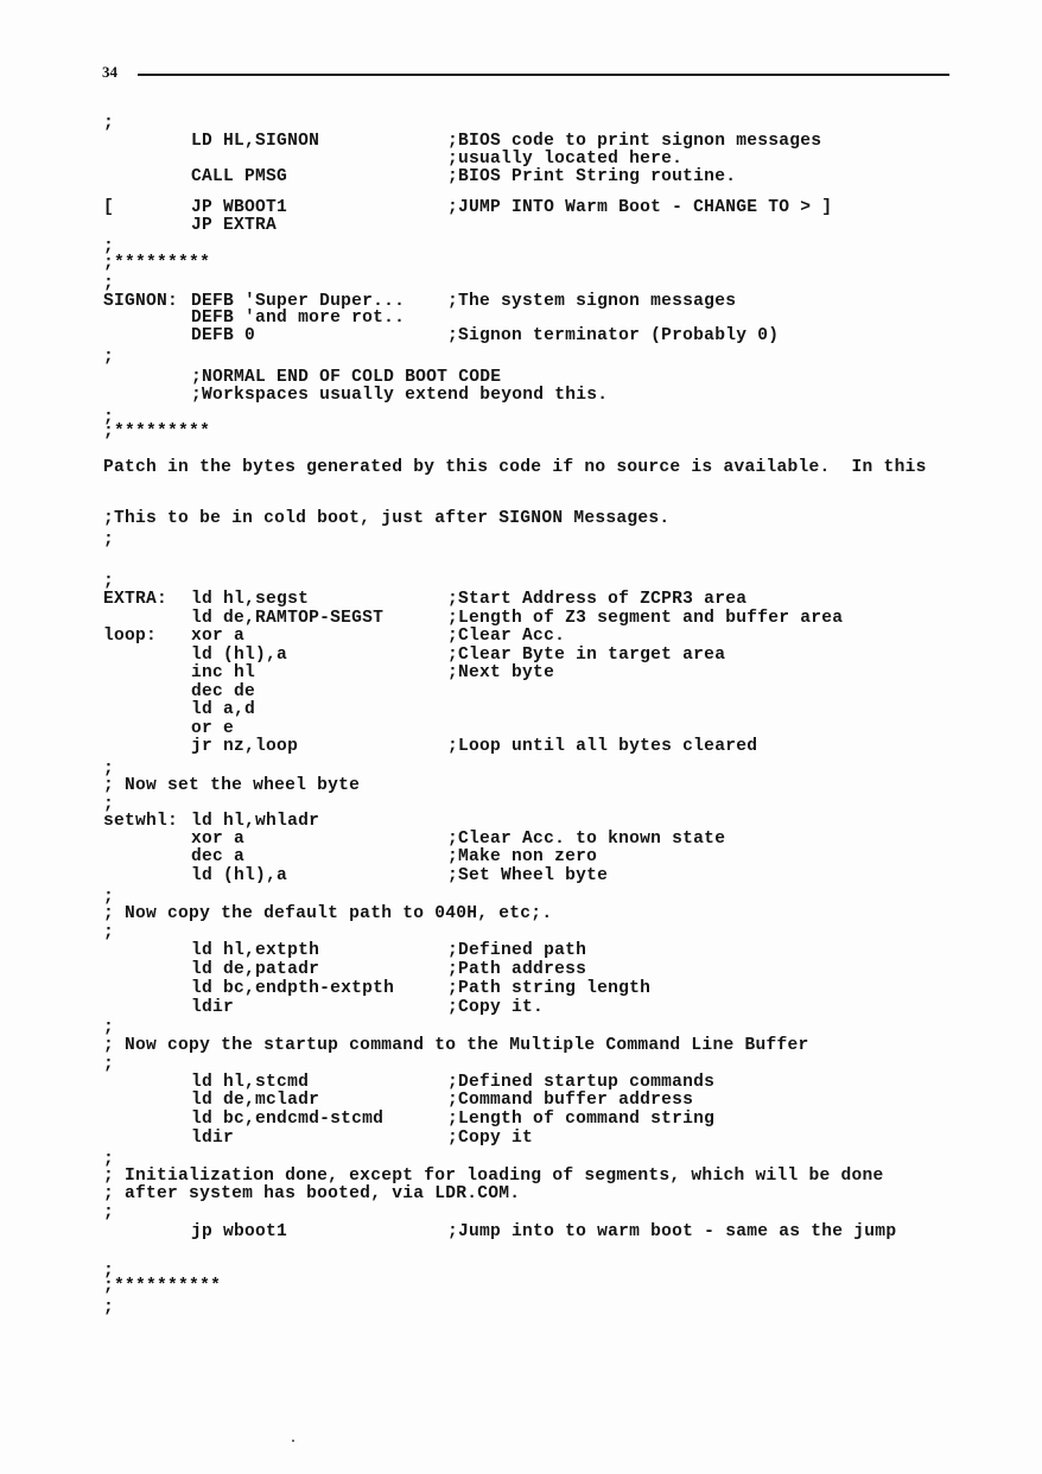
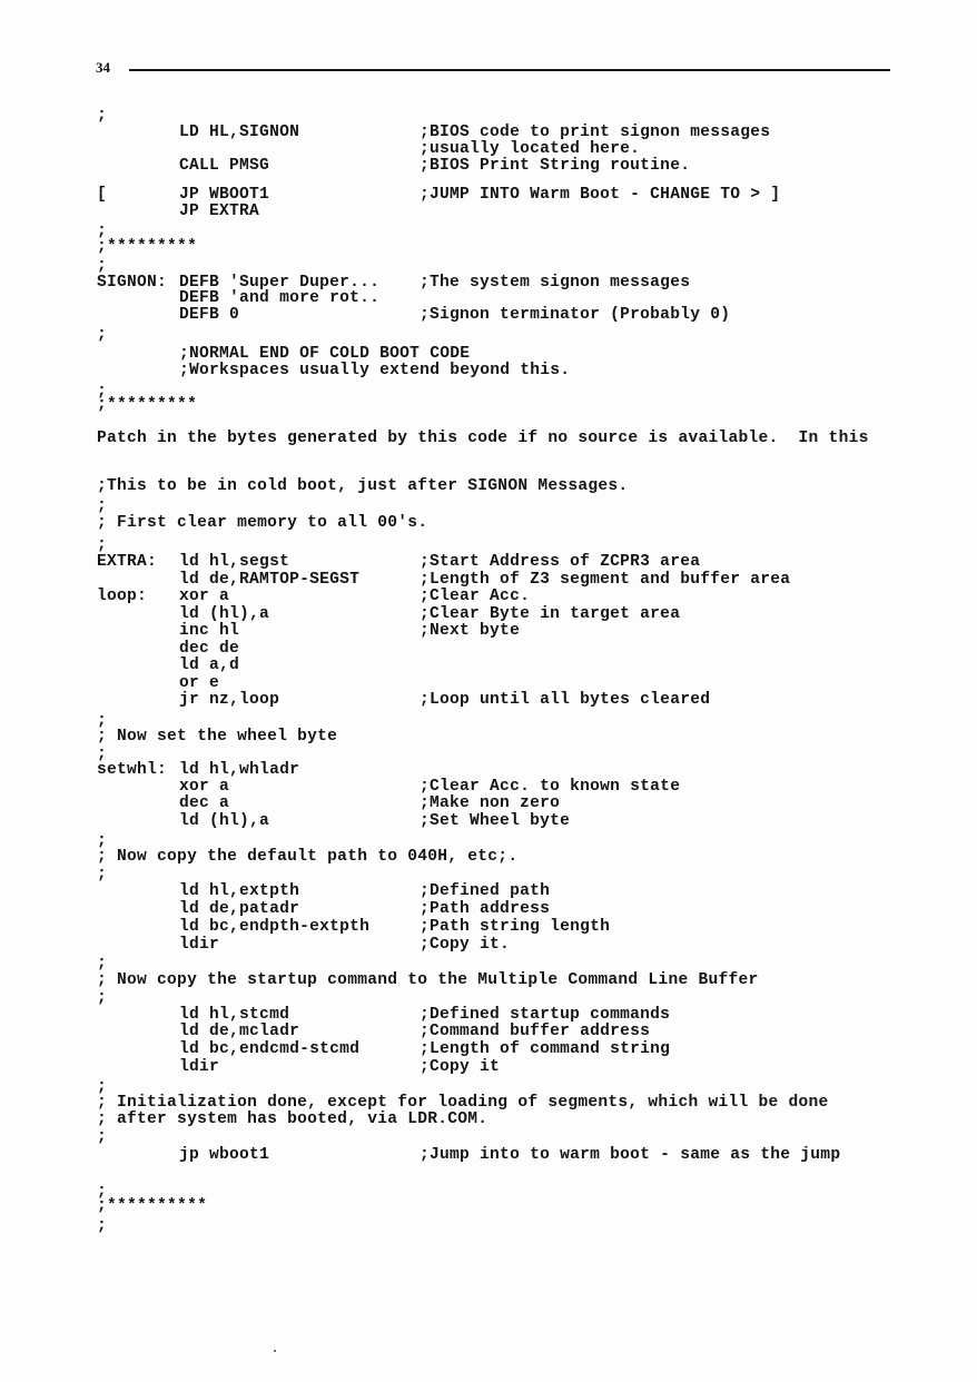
  34
  ;
  LD HL,SIGNON
  ;BIOS code to print signon messages
  ;usually located here.
  CALL PMSG
  ;BIOS Print String routine.
  [
  JP WBOOT1
  ;JUMP INTO Warm Boot - CHANGE TO > ]
  JP EXTRA
  ;
  ;*********
  ;
  SIGNON:
  DEFB 'Super Duper...
  ;The system signon messages
  DEFB 'and more rot..
  DEFB 0
  ;Signon terminator (Probably 0)
  ;
  ;NORMAL END OF COLD BOOT CODE
  ;Workspaces usually extend beyond this.
  ;
  ;*********
  Patch in the bytes generated by this code if no source is available. In this
  ;This to be in cold boot, just after SIGNON Messages.
  ;
+ ; First clear memory to all 00's.
  ;
  EXTRA:
  ld hl,segst
  ;Start Address of ZCPR3 area
  ld de,RAMTOP-SEGST
  ;Length of Z3 segment and buffer area
  loop:
  xor a
  ;Clear Acc.
  ld (hl),a
  ;Clear Byte in target area
  inc hl
  ;Next byte
  dec de
  ld a,d
  or e
  jr nz,loop
  ;Loop until all bytes cleared
  ;
  ; Now set the wheel byte
  ;
  setwhl:
  ld hl,whladr
  xor a
  ;Clear Acc. to known state
  dec a
  ;Make non zero
  ld (hl),a
  ;Set Wheel byte
  ;
  ; Now copy the default path to 040H, etc;.
  ;
  ld hl,extpth
  ;Defined path
  ld de,patadr
  ;Path address
  ld bc,endpth-extpth
  ;Path string length
  ldir
  ;Copy it.
  ;
  ; Now copy the startup command to the Multiple Command Line Buffer
  ;
  ld hl,stcmd
  ;Defined startup commands
  ld de,mcladr
  ;Command buffer address
  ld bc,endcmd-stcmd
  ;Length of command string
  ldir
  ;Copy it
  ;
  ; Initialization done, except for loading of segments, which will be done
  ; after system has booted, via LDR.COM.
  ;
  jp wboot1
  ;Jump into to warm boot - same as the jump
  ;
  ;**********
  ;
